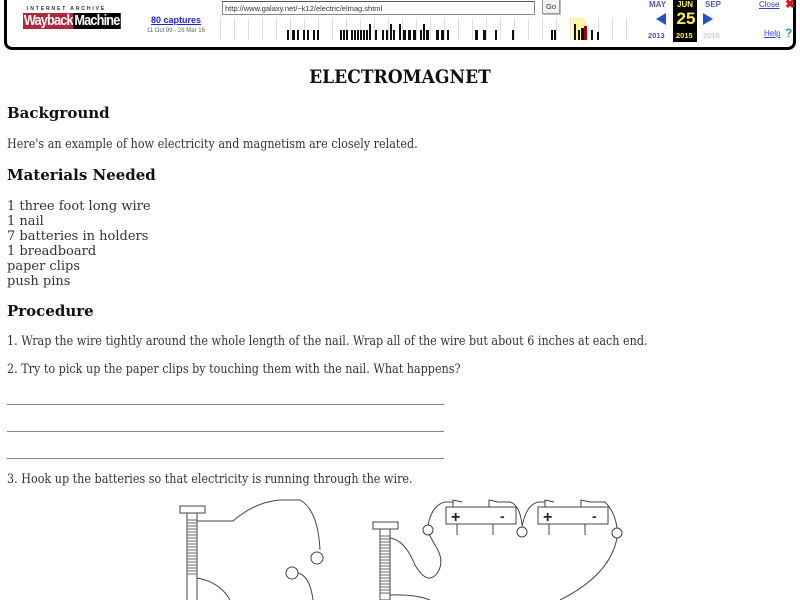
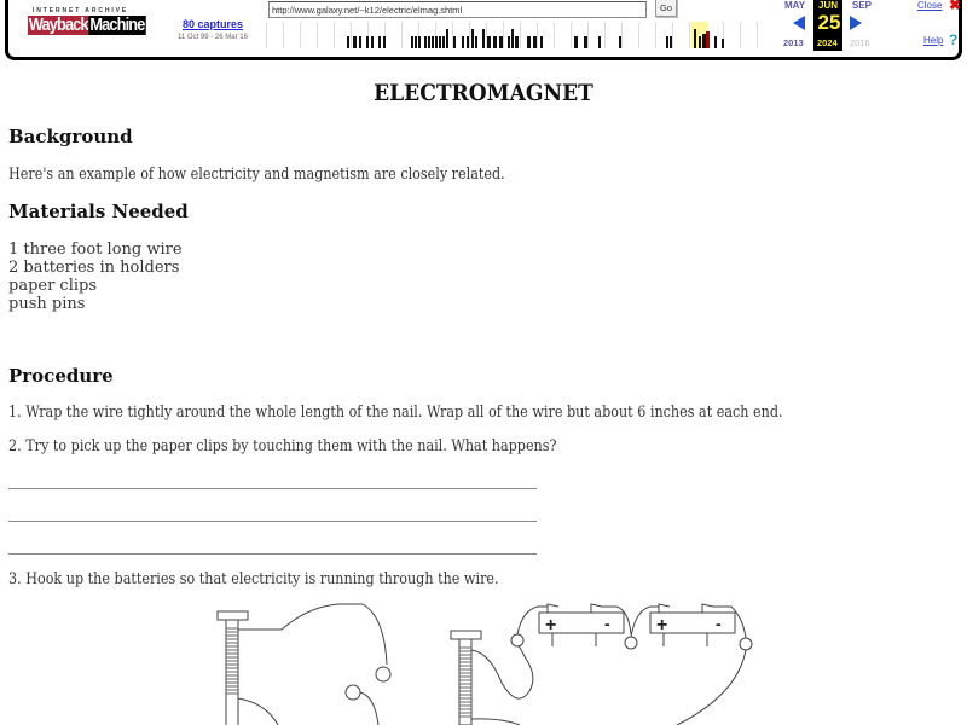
  Wayback
  Machine
  80 captures
  http://www.galaxy.net/~k12/electric/elmag.shtml
  Go
  MAY
  JUN
  SEP
  25
  2013
- 2015
+ 2024
  2016
  Close
  ✖
  Help
  ?
  ELECTROMAGNET
  Background
  Here's an example of how electricity and magnetism are closely related.
  Materials Needed
  1 three foot long wire
- 1 nail
- 7 batteries in holders
+ 2 batteries in holders
- 1 breadboard
  paper clips
  push pins
  Procedure
  1. Wrap the wire tightly around the whole length of the nail. Wrap all of the wire but about 6 inches at each end.
  2. Try to pick up the paper clips by touching them with the nail. What happens?
  3. Hook up the batteries so that electricity is running through the wire.
  +
  -
  +
  -
